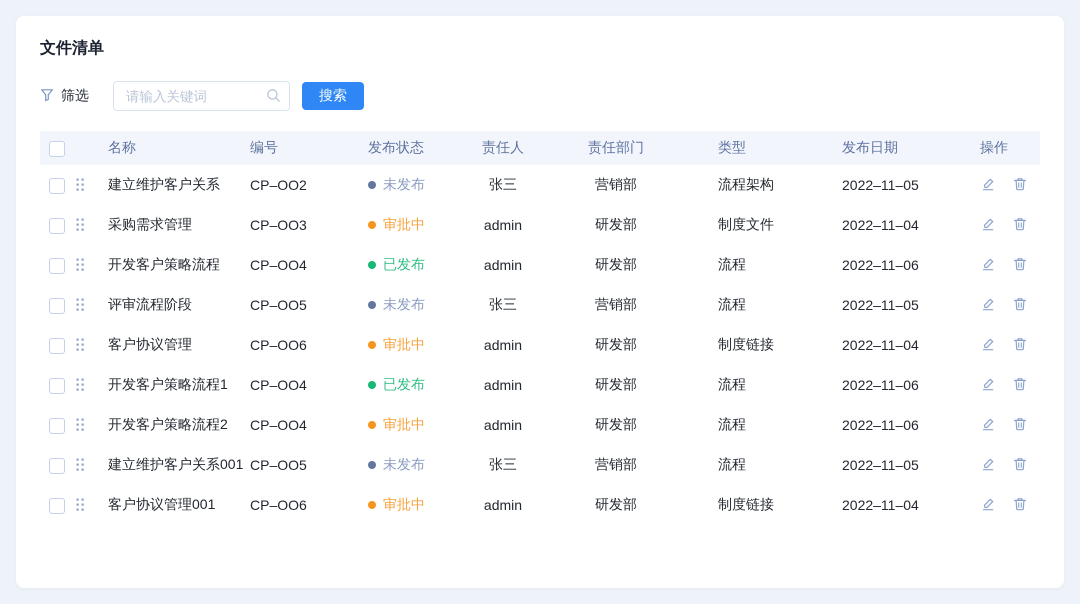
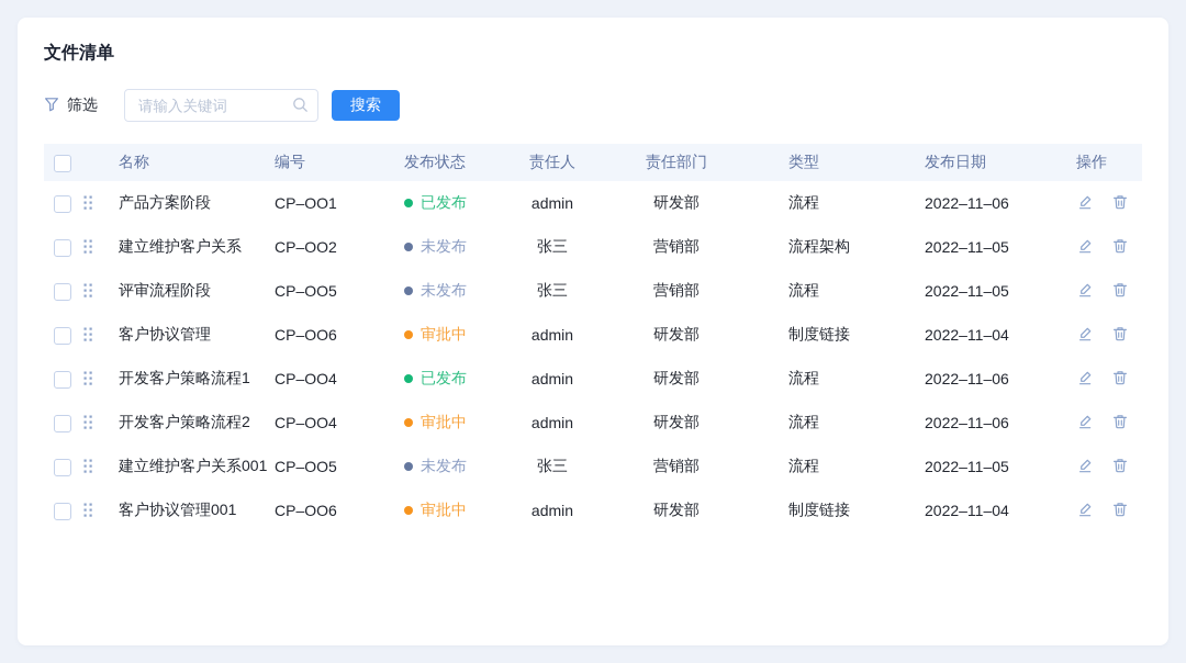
  文件清单
  筛选
  请输入关键词
  搜索
  		名称	编号	发布状态	责任人	责任部门	类型	发布日期	操作
+ 		产品方案阶段	CP–OO1	已发布	admin	研发部	流程	2022–11–06
  		建立维护客户关系	CP–OO2	未发布	张三	营销部	流程架构	2022–11–05
- 		采购需求管理	CP–OO3	审批中	admin	研发部	制度文件	2022–11–04
- 		开发客户策略流程	CP–OO4	已发布	admin	研发部	流程	2022–11–06
  		评审流程阶段	CP–OO5	未发布	张三	营销部	流程	2022–11–05
  		客户协议管理	CP–OO6	审批中	admin	研发部	制度链接	2022–11–04
  		开发客户策略流程1	CP–OO4	已发布	admin	研发部	流程	2022–11–06
  		开发客户策略流程2	CP–OO4	审批中	admin	研发部	流程	2022–11–06
  		建立维护客户关系001	CP–OO5	未发布	张三	营销部	流程	2022–11–05
  		客户协议管理001	CP–OO6	审批中	admin	研发部	制度链接	2022–11–04
